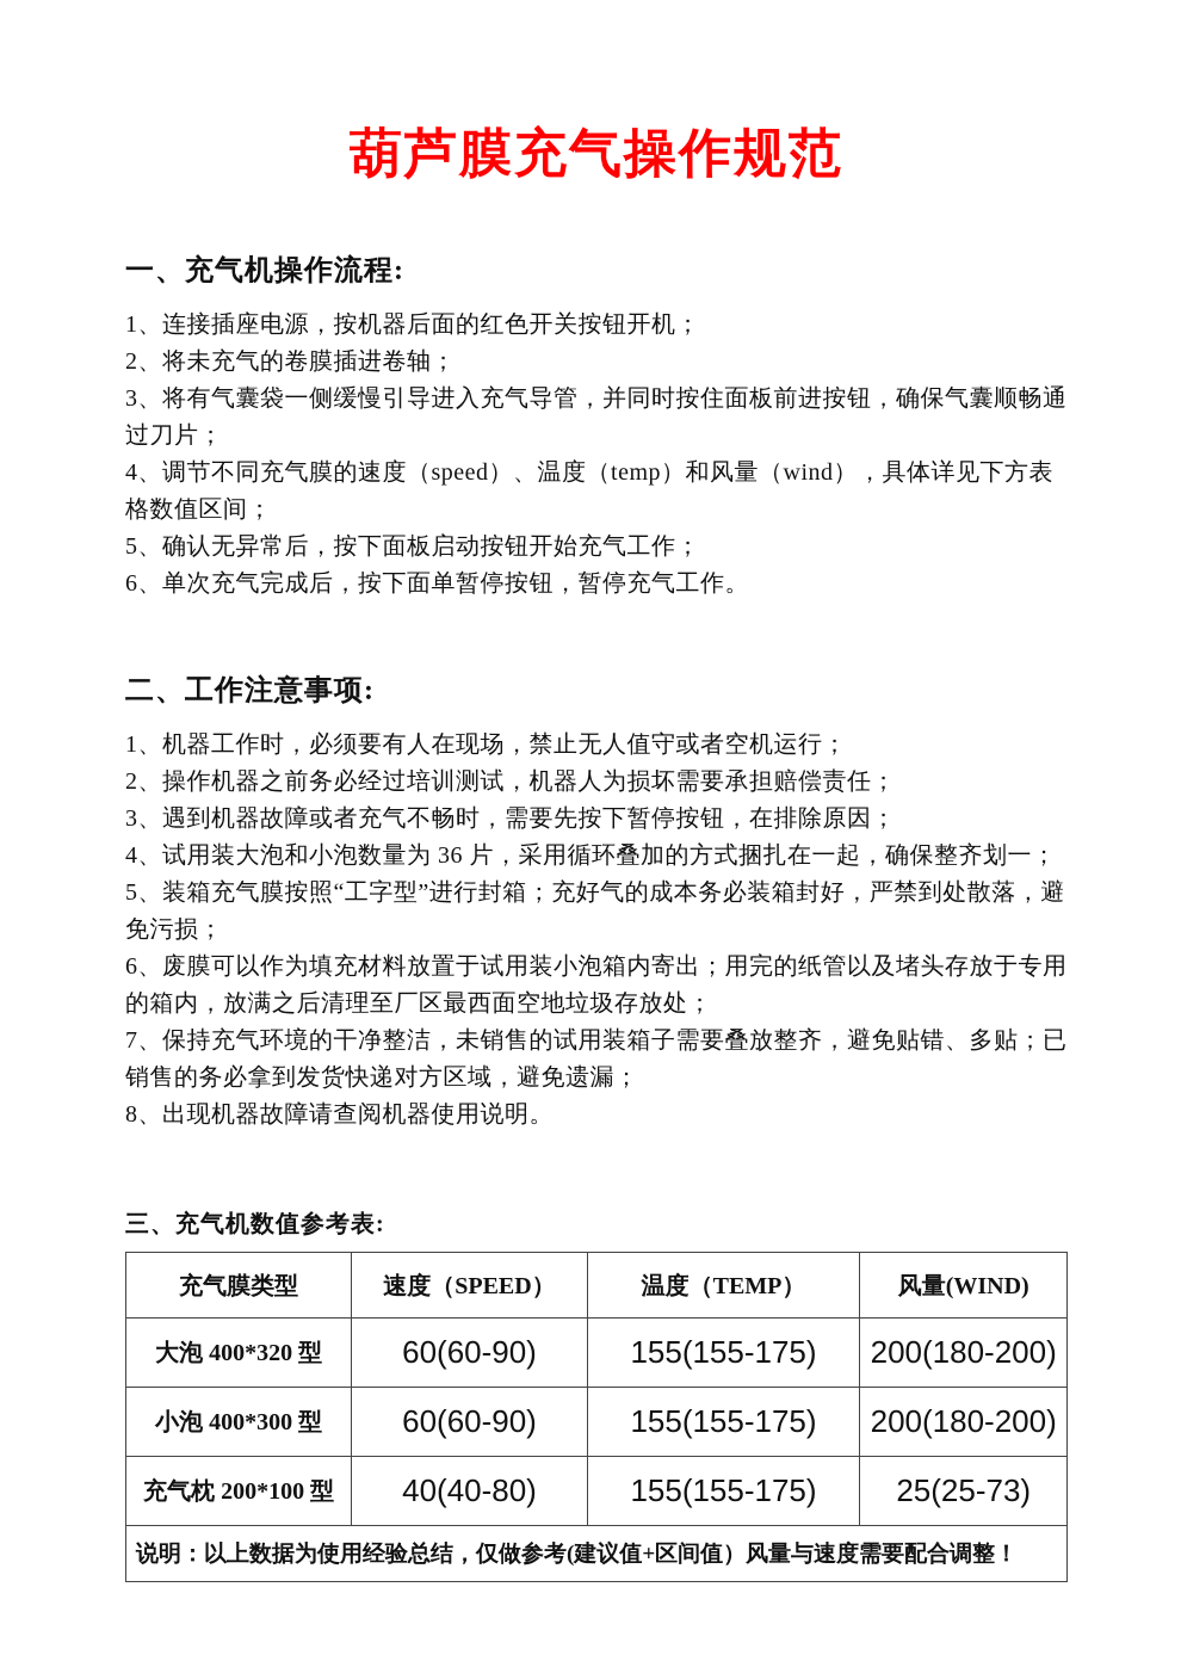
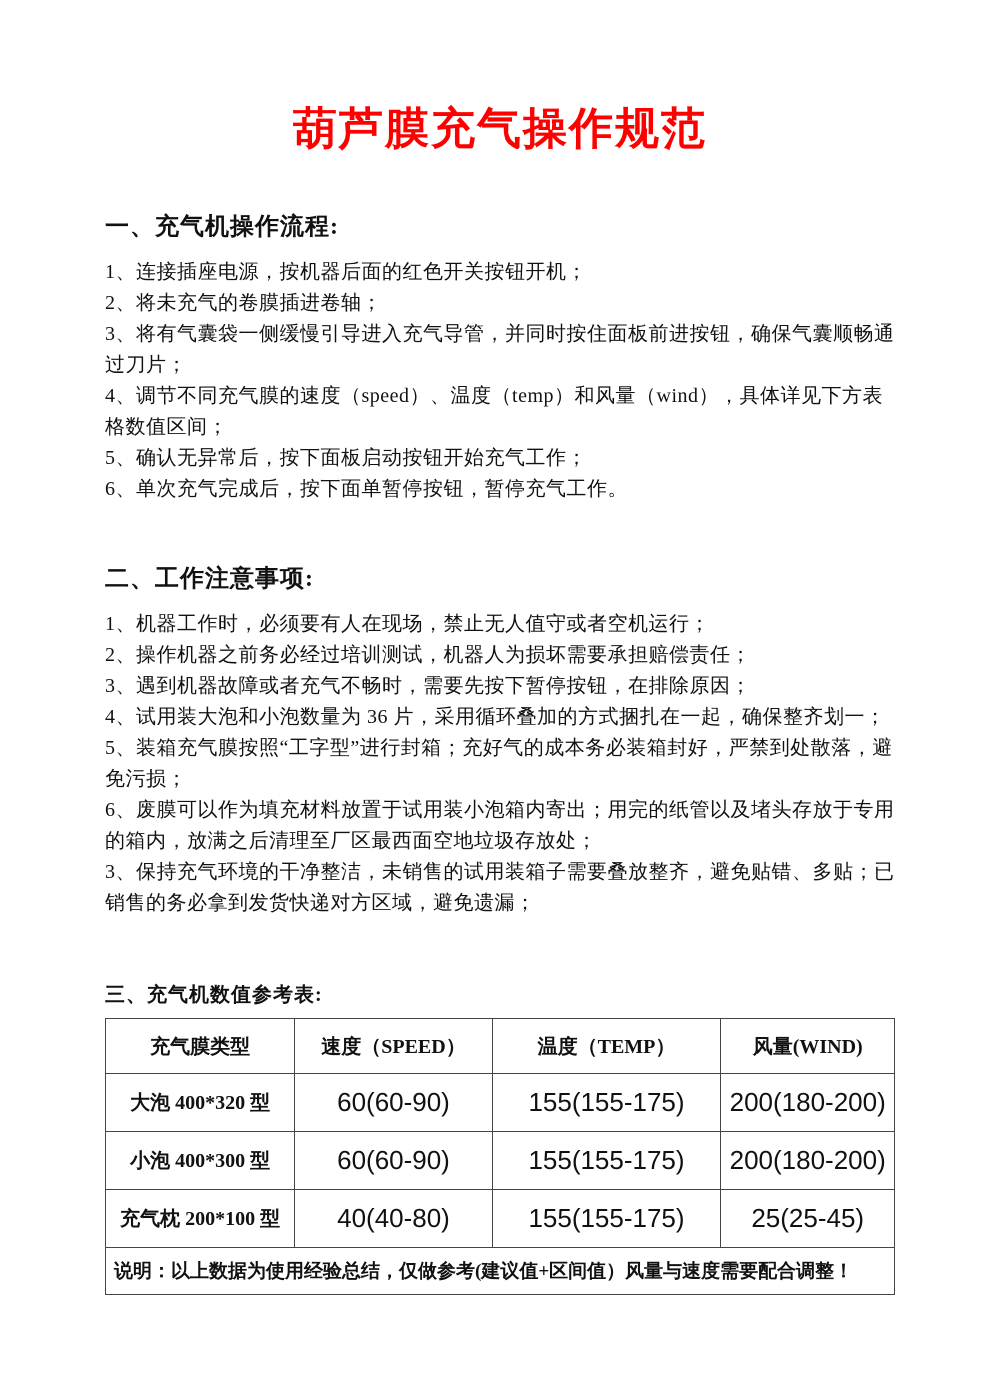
  葫芦膜充气操作规范
  一、充气机操作流程:
  1、连接插座电源，按机器后面的红色开关按钮开机；
  2、将未充气的卷膜插进卷轴；
  3、将有气囊袋一侧缓慢引导进入充气导管，并同时按住面板前进按钮，确保气囊顺畅通过刀片；
  4、调节不同充气膜的速度（speed）、温度（temp）和风量（wind），具体详见下方表格数值区间；
  5、确认无异常后，按下面板启动按钮开始充气工作；
  6、单次充气完成后，按下面单暂停按钮，暂停充气工作。
  二、工作注意事项:
  1、机器工作时，必须要有人在现场，禁止无人值守或者空机运行；
  2、操作机器之前务必经过培训测试，机器人为损坏需要承担赔偿责任；
  3、遇到机器故障或者充气不畅时，需要先按下暂停按钮，在排除原因；
  4、试用装大泡和小泡数量为 36 片，采用循环叠加的方式捆扎在一起，确保整齐划一；5、装箱充气膜按照“工字型”进行封箱；充好气的成本务必装箱封好，严禁到处散落，避免污损；
  6、废膜可以作为填充材料放置于试用装小泡箱内寄出；用完的纸管以及堵头存放于专用的箱内，放满之后清理至厂区最西面空地垃圾存放处；
- 7、保持充气环境的干净整洁，未销售的试用装箱子需要叠放整齐，避免贴错、多贴；已销售的务必拿到发货快递对方区域，避免遗漏；
+ 3、保持充气环境的干净整洁，未销售的试用装箱子需要叠放整齐，避免贴错、多贴；已销售的务必拿到发货快递对方区域，避免遗漏；
- 8、出现机器故障请查阅机器使用说明。
  三、充气机数值参考表:
  充气膜类型	速度（SPEED）	温度（TEMP）	风量(WIND)
  大泡 400*320 型	60(60-90)	155(155-175)	200(180-200)
  小泡 400*300 型	60(60-90)	155(155-175)	200(180-200)
- 充气枕 200*100 型	40(40-80)	155(155-175)	25(25-73)
+ 充气枕 200*100 型	40(40-80)	155(155-175)	25(25-45)
  说明：以上数据为使用经验总结，仅做参考(建议值+区间值）风量与速度需要配合调整！
